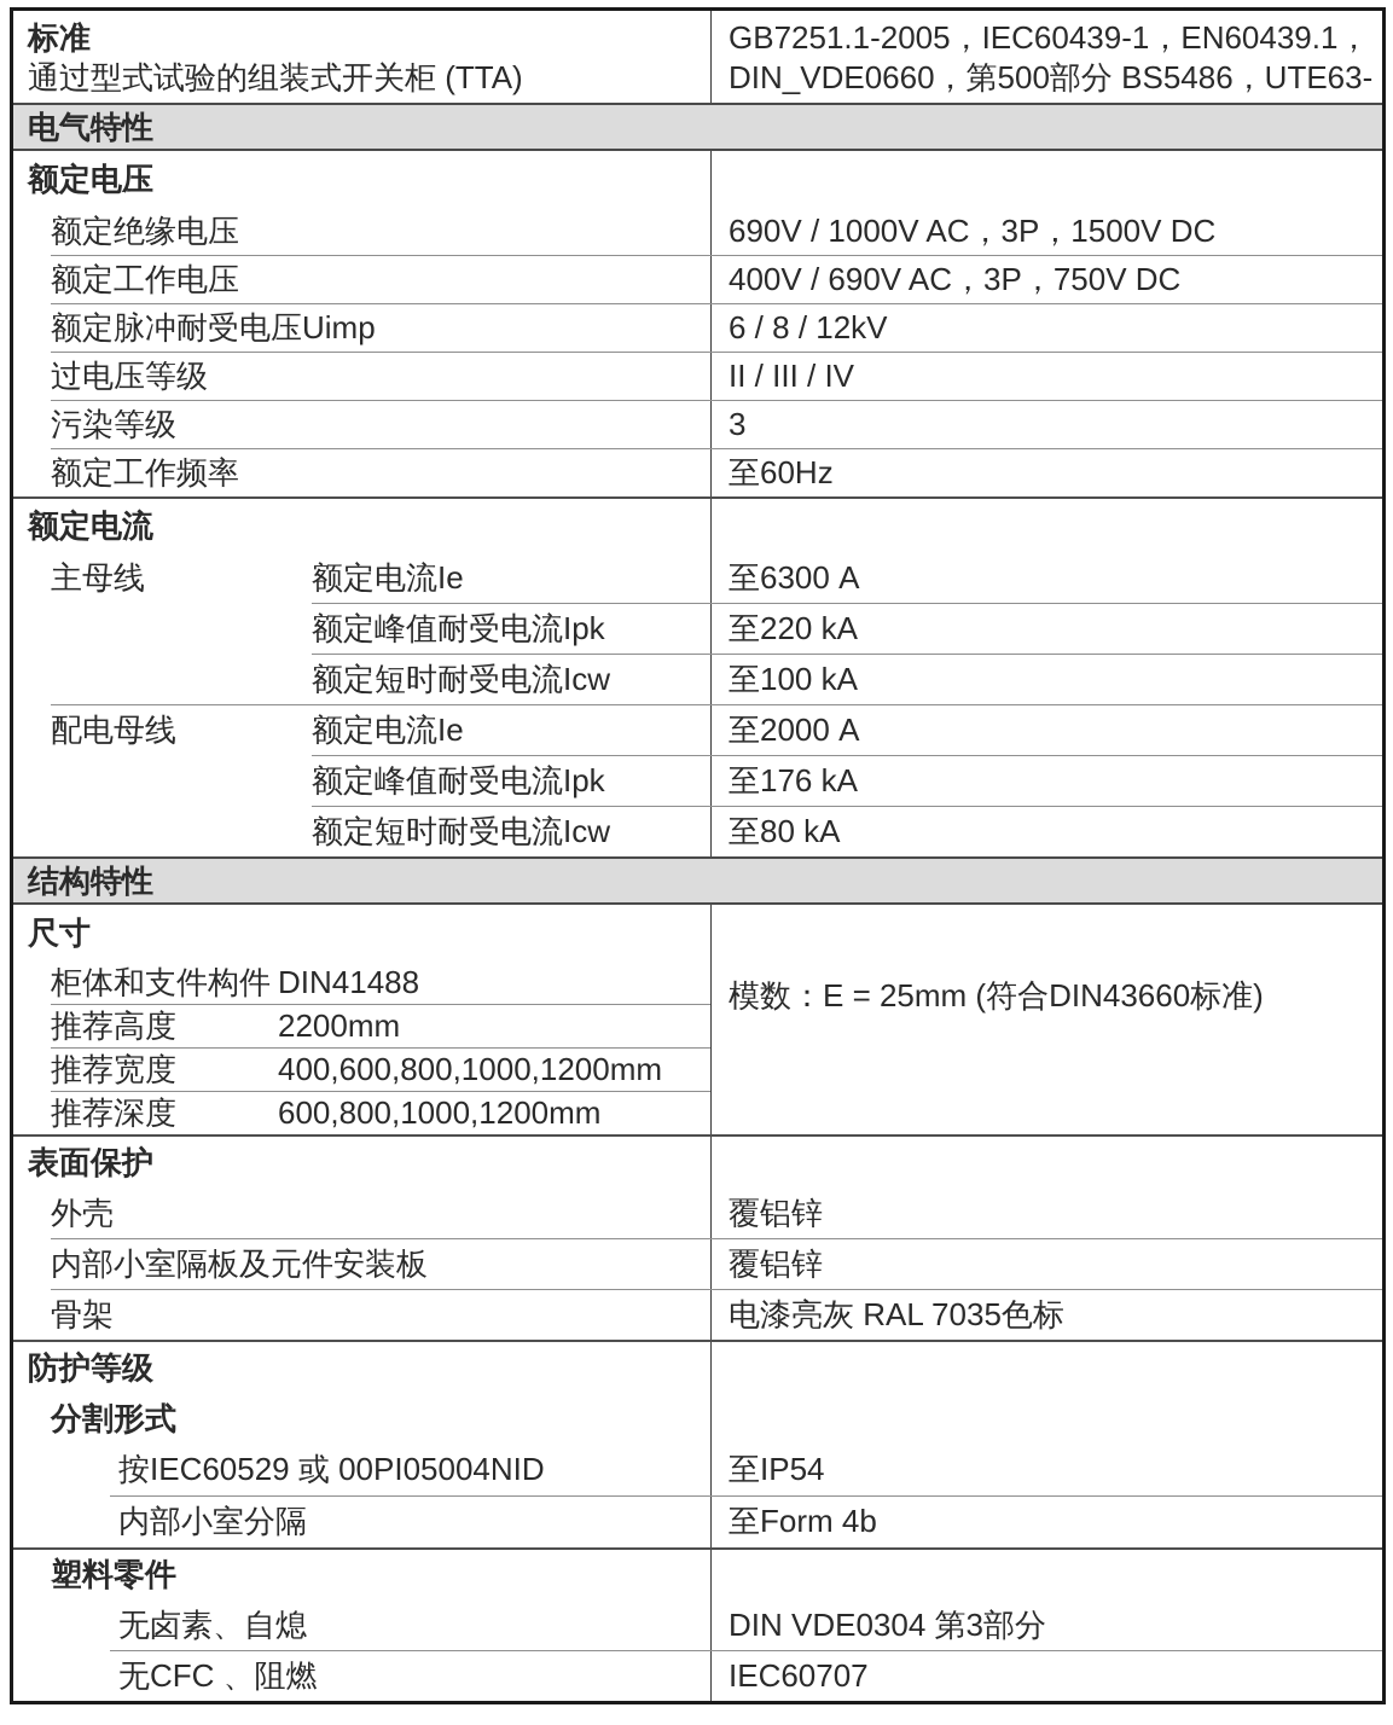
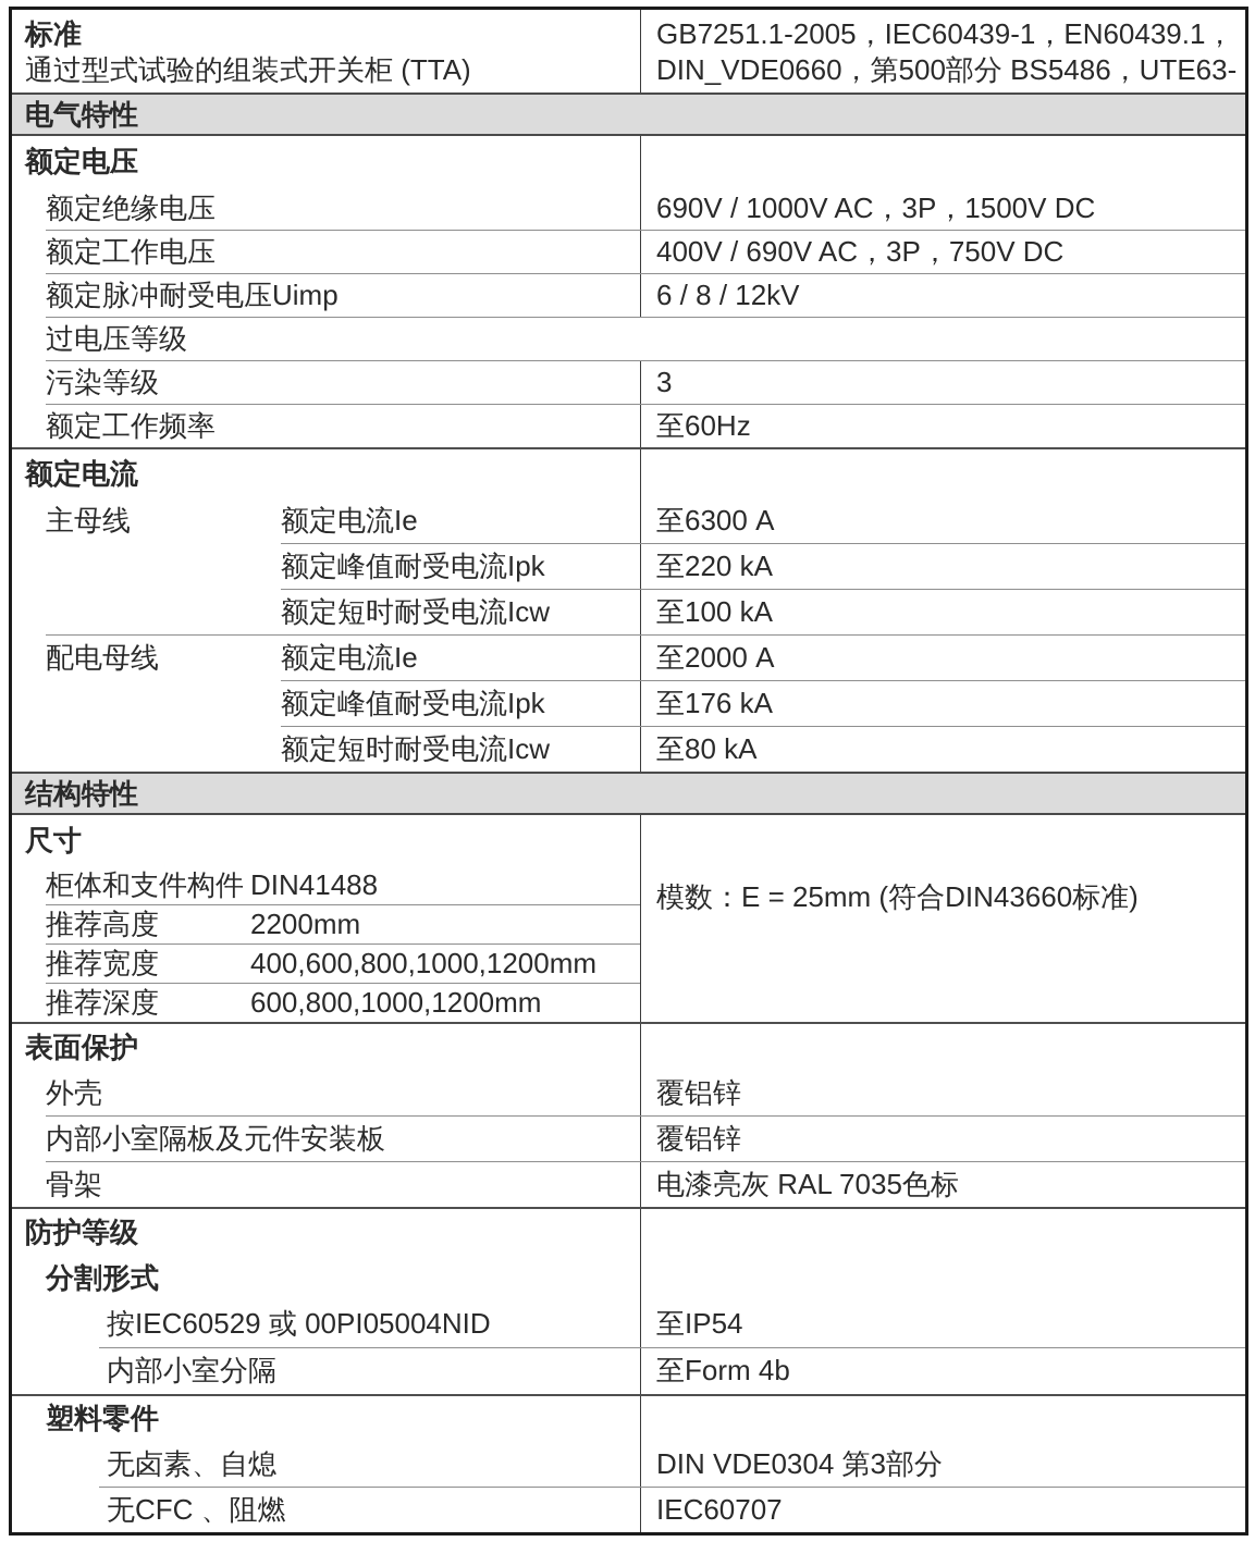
  标准
  通过型式试验的组装式开关柜 (TTA)
  GB7251.1-2005，IEC60439-1，EN60439.1，
  DIN_VDE0660，第500部分 BS5486，UTE63-
  电气特性
  额定电压
  额定绝缘电压
  690V / 1000V AC，3P，1500V DC
  额定工作电压
  400V / 690V AC，3P，750V DC
  额定脉冲耐受电压Uimp
  6 / 8 / 12kV
  过电压等级
- II / III / IV
  污染等级
  3
  额定工作频率
  至60Hz
  额定电流
  主母线
  额定电流Ie
  至6300 A
  额定峰值耐受电流Ipk
  至220 kA
  额定短时耐受电流Icw
  至100 kA
  配电母线
  额定电流Ie
  至2000 A
  额定峰值耐受电流Ipk
  至176 kA
  额定短时耐受电流Icw
  至80 kA
  结构特性
  尺寸
  柜体和支件构件
  DIN41488
  推荐高度
  2200mm
  推荐宽度
  400,600,800,1000,1200mm
  推荐深度
  600,800,1000,1200mm
  模数：E = 25mm (符合DIN43660标准)
  表面保护
  外壳
  覆铝锌
  内部小室隔板及元件安装板
  覆铝锌
  骨架
  电漆亮灰 RAL 7035色标
  防护等级
  分割形式
  按IEC60529 或 00PI05004NID
  至IP54
  内部小室分隔
  至Form 4b
  塑料零件
  无卤素、自熄
  DIN VDE0304 第3部分
  无CFC 、阻燃
  IEC60707
